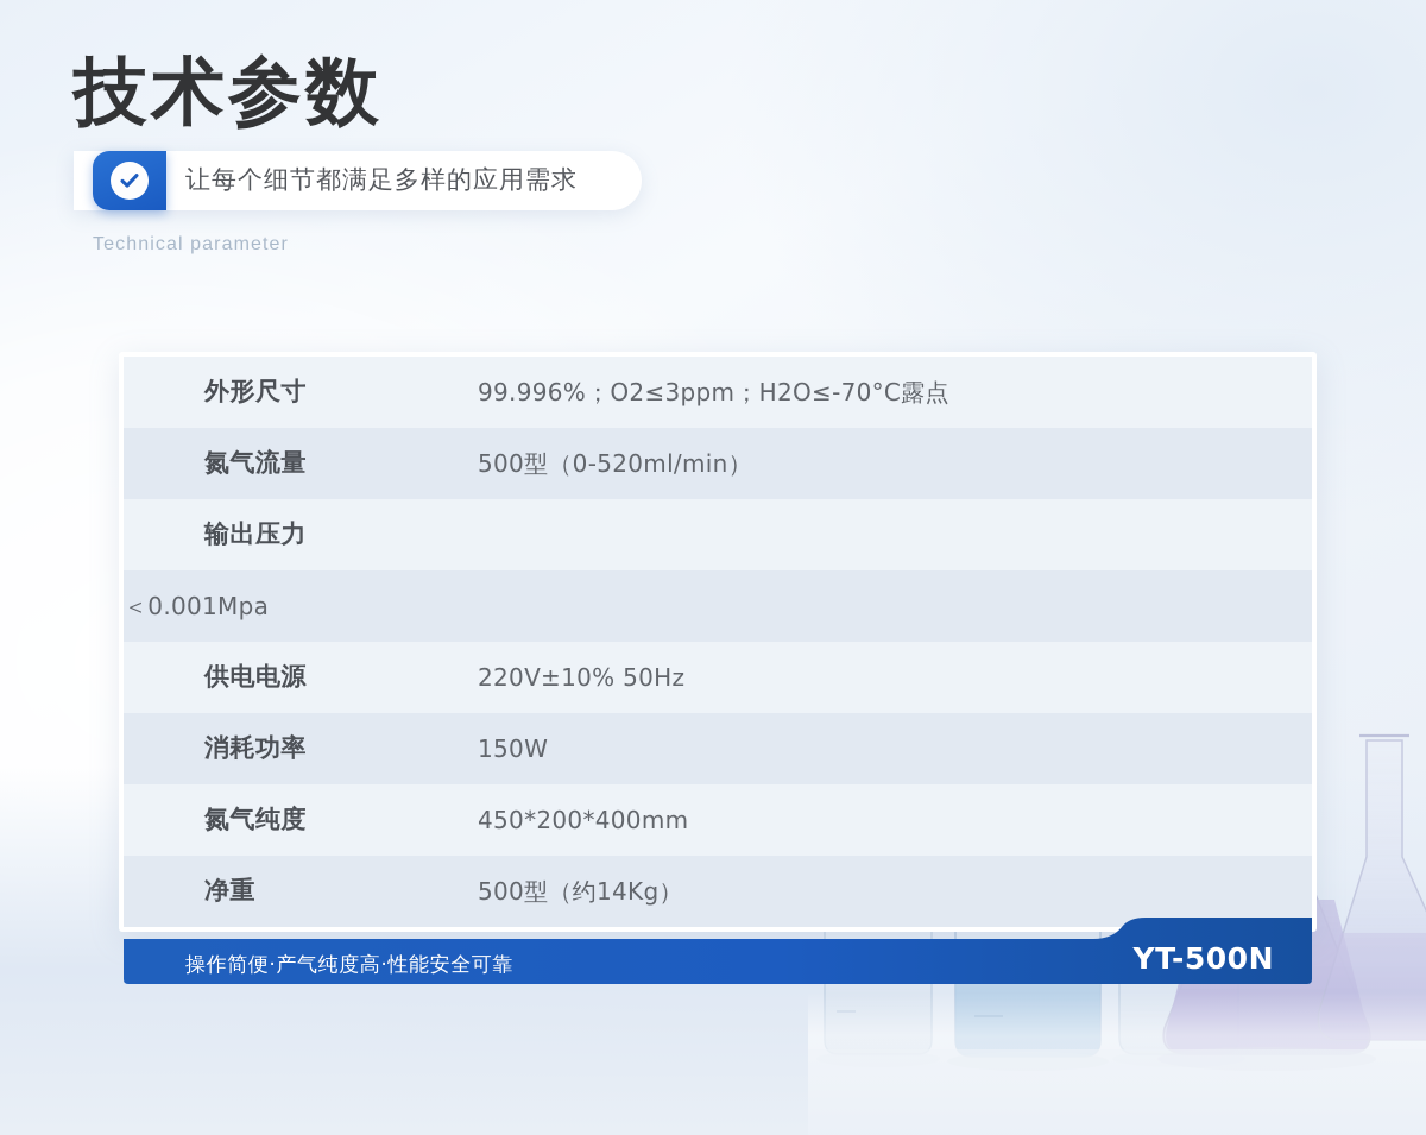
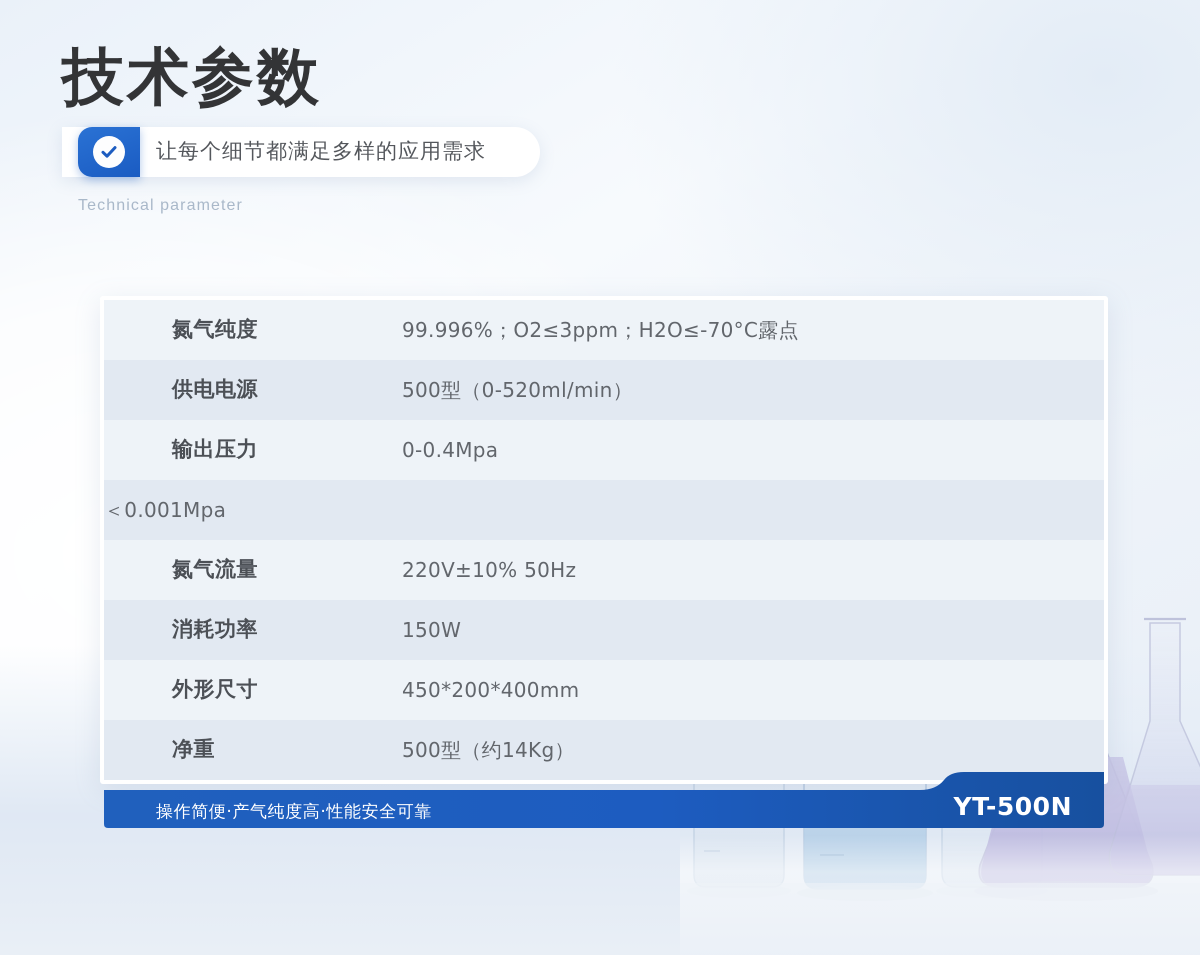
  技术参数
  让每个细节都满足多样的应用需求
  Technical parameter
- 外形尺寸
+ 氮气纯度
  99.996%；O2≤3ppm；H2O≤-70°C露点
- 氮气流量
+ 供电电源
  500型（0-520ml/min）
  输出压力
+ 0-0.4Mpa
  ＜0.001Mpa
- 供电电源
+ 氮气流量
  220V±10% 50Hz
  消耗功率
  150W
- 氮气纯度
+ 外形尺寸
  450*200*400mm
  净重
  500型（约14Kg）
  操作简便·产气纯度高·性能安全可靠
  YT-500N
